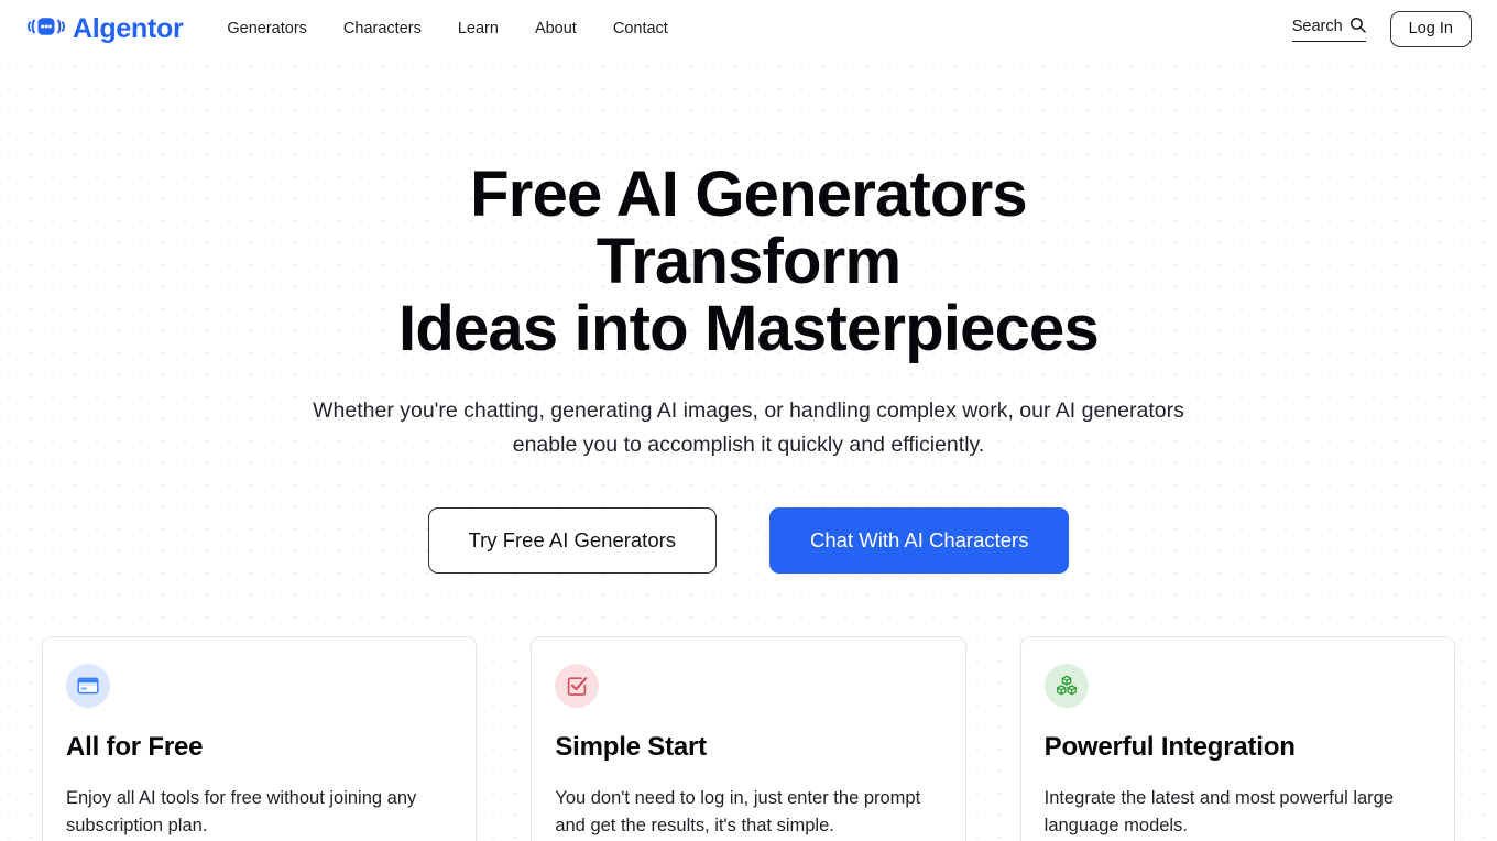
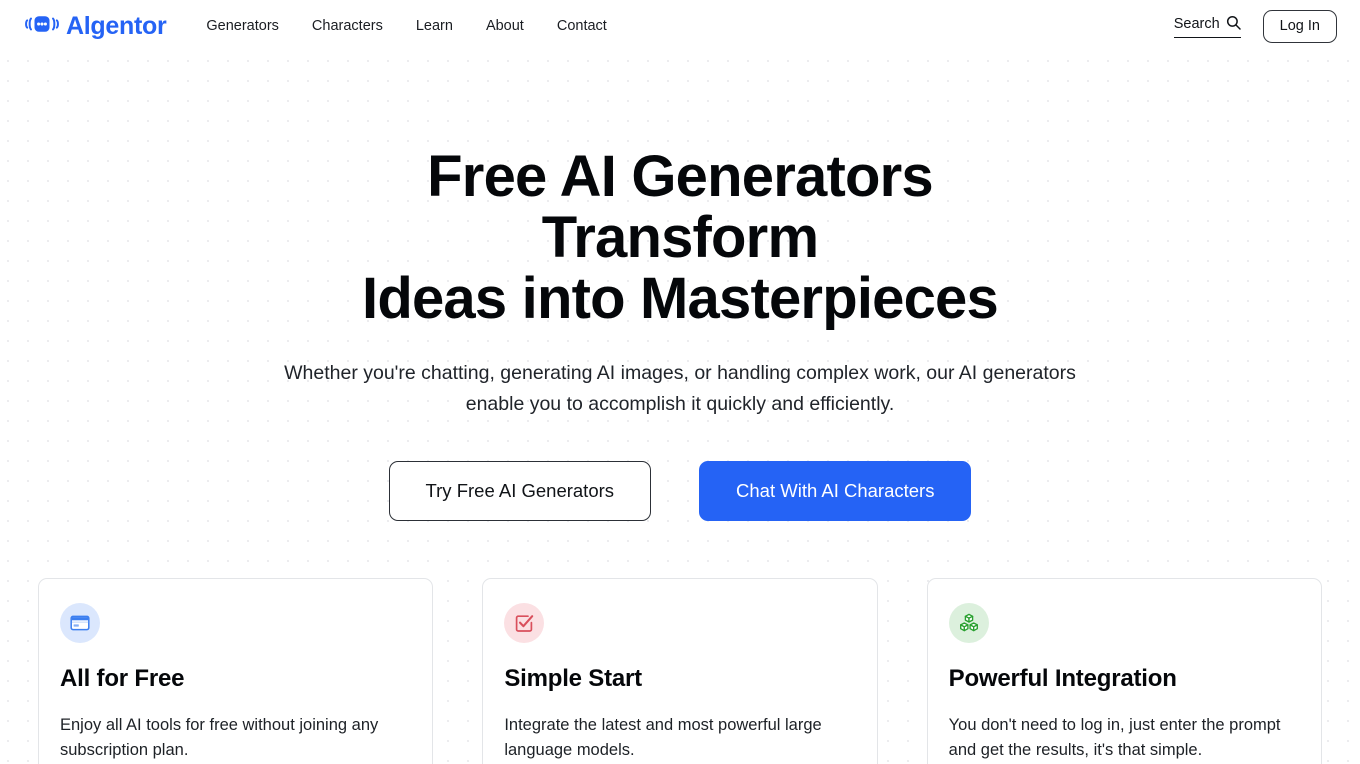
  Algentor
  Generators
  Characters
  Learn
  About
  Contact
  Search
  Log In
  Free AI Generators Transform
  Ideas into Masterpieces
  Whether you're chatting, generating AI images, or handling complex work, our AI generators enable you to accomplish it quickly and efficiently.
  Try Free AI Generators
  Chat With AI Characters
  All for Free
  Enjoy all AI tools for free without joining any subscription plan.
  Simple Start
- You don't need to log in, just enter the prompt and get the results, it's that simple.
+ Integrate the latest and most powerful large language models.
  Powerful Integration
- Integrate the latest and most powerful large language models.
+ You don't need to log in, just enter the prompt and get the results, it's that simple.
